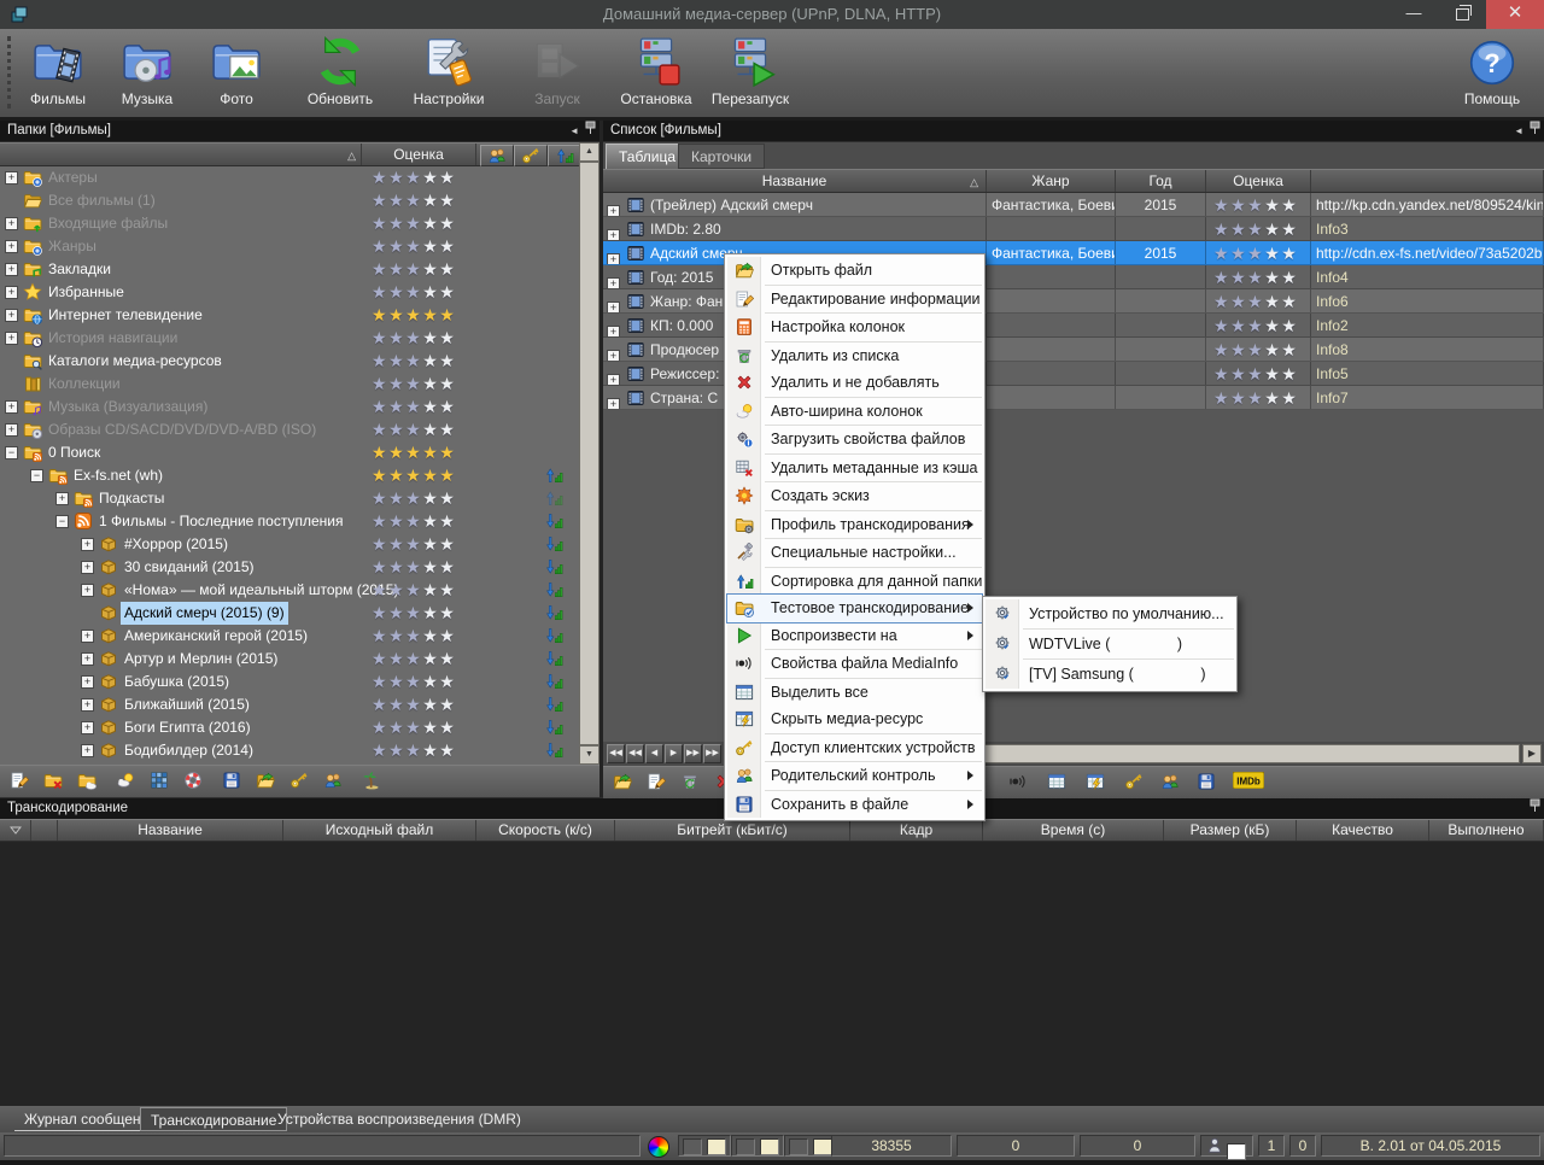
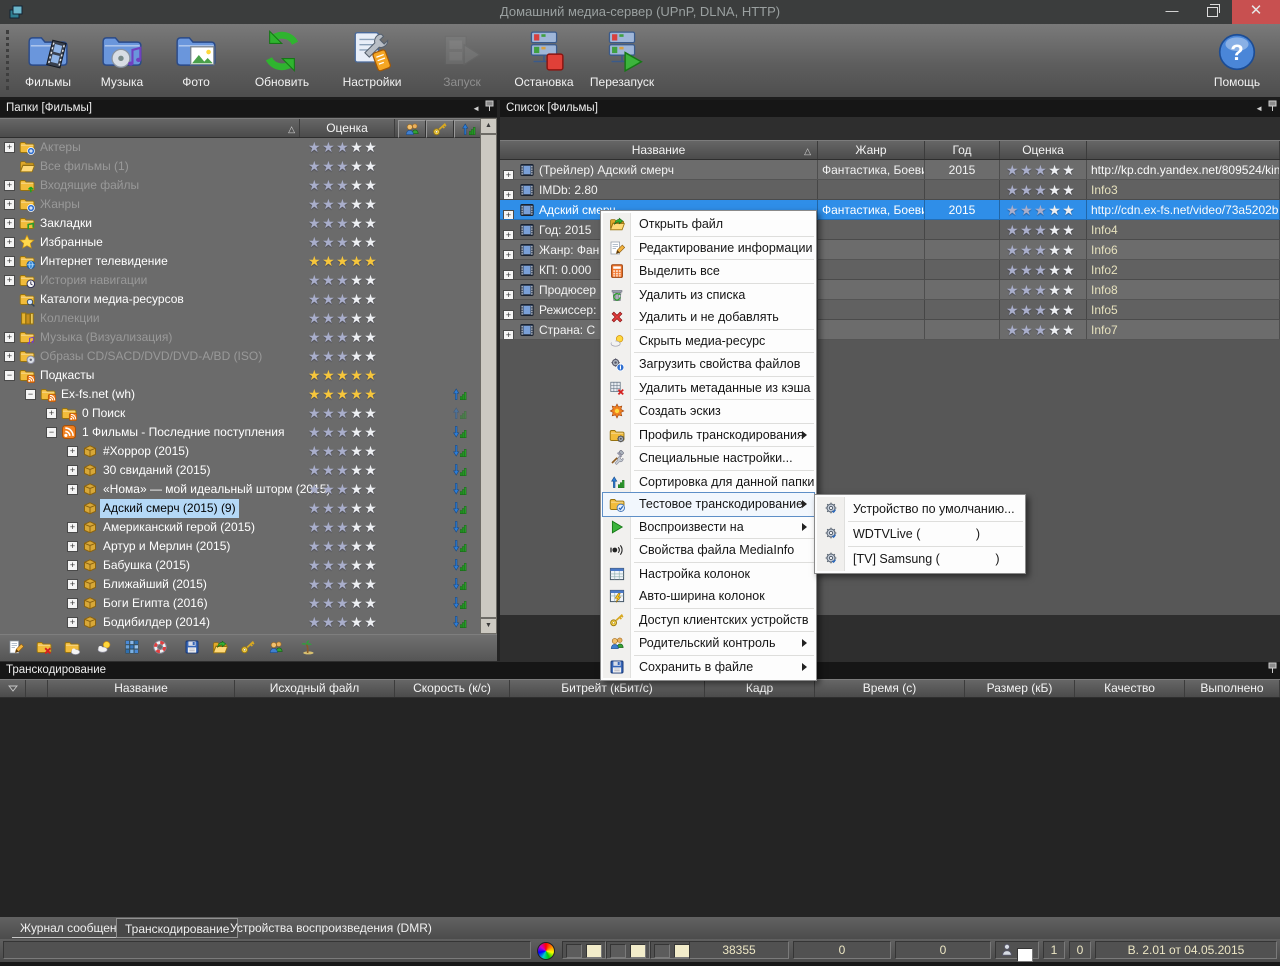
  Домашний медиа-сервер (UPnP, DLNA, HTTP)
  —
  ✕
  Фильмы
  Музыка
  Фото
  Обновить
  Настройки
  Запуск
  Остановка
  Перезапуск
  ?
  Помощь
  Папки [Фильмы]
  ◄
  △
  Оценка
  +
  Актеры
  ★★★★★
  Все фильмы (1)
  ★★★★★
  +
  Входящие файлы
  ★★★★★
  +
  Жанры
  ★★★★★
  +
  Закладки
  ★★★★★
  +
  Избранные
  ★★★★★
  +
  Интернет телевидение
  ★★★★★
  +
  История навигации
  ★★★★★
  Каталоги медиа-ресурсов
  ★★★★★
  Коллекции
  ★★★★★
  +
  Музыка (Визуализация)
  ★★★★★
  +
  Образы CD/SACD/DVD/DVD-A/BD (ISO)
  ★★★★★
  −
- 0 Поиск
+ Подкасты
  ★★★★★
  −
  Ex-fs.net (wh)
  ★★★★★
  +
- Подкасты
+ 0 Поиск
  ★★★★★
  −
  1 Фильмы - Последние поступления
  ★★★★★
  +
  #Хоррор (2015)
  ★★★★★
  +
  30 свиданий (2015)
  ★★★★★
  +
  «Нома» — мой идеальный шторм (2015)
  ★★★★★
  Адский смерч (2015) (9)
  ★★★★★
  +
  Американский герой (2015)
  ★★★★★
  +
  Артур и Мерлин (2015)
  ★★★★★
  +
  Бабушка (2015)
  ★★★★★
  +
  Ближайший (2015)
  ★★★★★
  +
  Боги Египта (2016)
  ★★★★★
  +
  Бодибилдер (2014)
  ★★★★★
  Список [Фильмы]
  ◄
- Таблица
- Карточки
  Название
  △
  Жанр
  Год
  Оценка
  +
  (Трейлер) Адский смерч
  Фантастика, Боеви
  2015
  ★★★★★
  http://kp.cdn.yandex.net/809524/kin
  +
  IMDb: 2.80
  ★★★★★
  Info3
  +
  Адский см
  Фантастика, Боеви
  2015
  ★★★★★
  http://cdn.ex-fs.net/video/73a5202b
  +
  Год: 2015
  ★★★★★
  Info4
  +
  Жанр: Фан
  ★★★★★
  Info6
  +
  КП: 0.000
  ★★★★★
  Info2
  +
  Продюсер
  ★★★★★
  Info8
  +
  Режиссер:
  ★★★★★
  Info5
  +
  Страна: С
  ★★★★★
  Info7
- ▶
- IMDb
  Транскодирование
  Название
  Исходный файл
  Скорость (к/с)
  Битрейт (кБит/с)
  Кадр
  Время (с)
  Размер (кБ)
  Качество
  Выполнено
  Журнал сообщен
  Транскодирование
  Устройства воспроизведения (DMR)
  38355
  0
  0
  1
  0
  В. 2.01 от 04.05.2015
  Открыть файл
  Редактирование информации
- Настройка колонок
+ Выделить все
  Удалить из списка
  Удалить и не добавлять
- Авто-ширина колонок
+ Скрыть медиа-ресурс
  Загрузить свойства файлов
  Удалить метаданные из кэша
  Создать эскиз
  Профиль транскодирования
  Специальные настройки...
  Сортировка для данной папки
  Тестовое транскодирование
  Воспроизвести на
  Свойства файла MediaInfo
- Выделить все
+ Настройка колонок
- Скрыть медиа-ресурс
+ Авто-ширина колонок
  Доступ клиентских устройств
  Родительский контроль
  Сохранить в файле
  Устройство по умолчанию...
  WDTVLive ( )
  [TV] Samsung ( )
